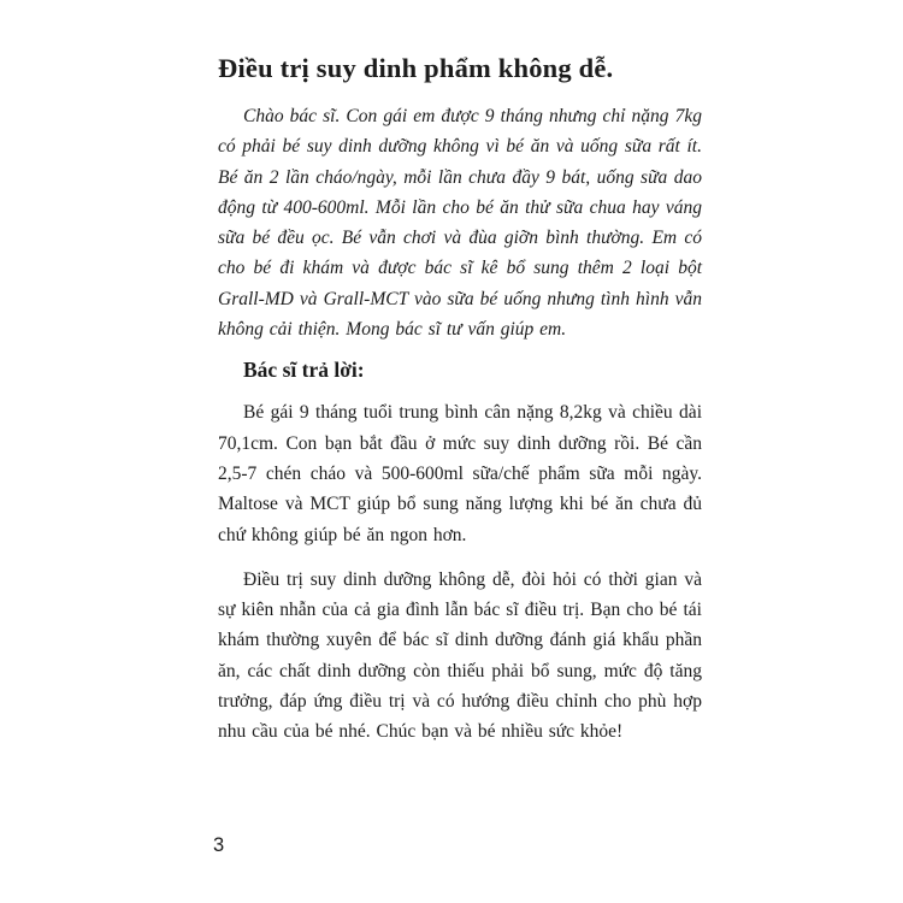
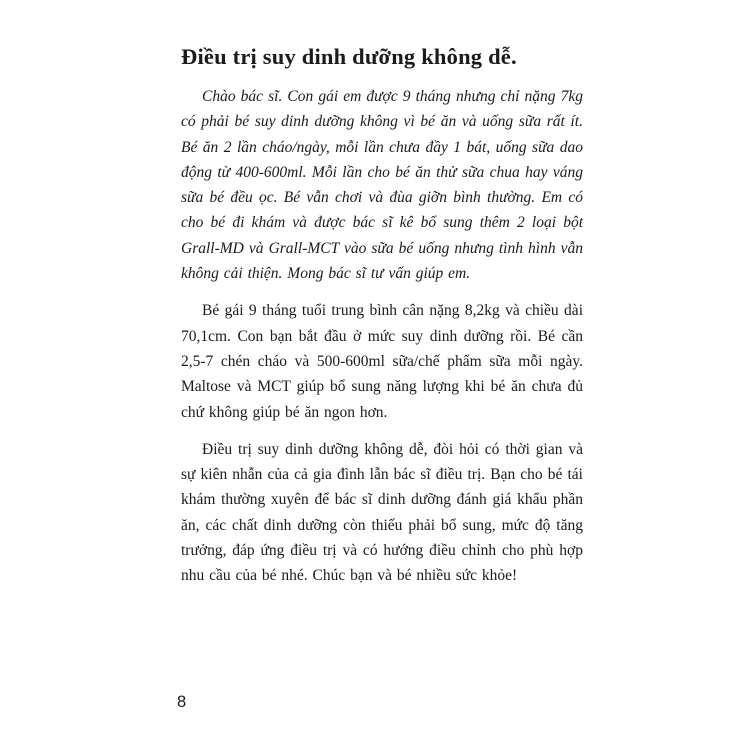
- Điều trị suy dinh phẩm không dễ.
+ Điều trị suy dinh dưỡng không dễ.
- Chào bác sĩ. Con gái em được 9 tháng nhưng chỉ nặng 7kg có phải bé suy dinh dưỡng không vì bé ăn và uống sữa rất ít. Bé ăn 2 lần cháo/ngày, mỗi lần chưa đầy 9 bát, uống sữa dao động từ 400-600ml. Mỗi lần cho bé ăn thử sữa chua hay váng sữa bé đều ọc. Bé vẫn chơi và đùa giỡn bình thường. Em có cho bé đi khám và được bác sĩ kê bổ sung thêm 2 loại bột Grall-MD và Grall-MCT vào sữa bé uống nhưng tình hình vẫn không cải thiện. Mong bác sĩ tư vấn giúp em.
+ Chào bác sĩ. Con gái em được 9 tháng nhưng chỉ nặng 7kg có phải bé suy dinh dưỡng không vì bé ăn và uống sữa rất ít. Bé ăn 2 lần cháo/ngày, mỗi lần chưa đầy 1 bát, uống sữa dao động từ 400-600ml. Mỗi lần cho bé ăn thử sữa chua hay váng sữa bé đều ọc. Bé vẫn chơi và đùa giỡn bình thường. Em có cho bé đi khám và được bác sĩ kê bổ sung thêm 2 loại bột Grall-MD và Grall-MCT vào sữa bé uống nhưng tình hình vẫn không cải thiện. Mong bác sĩ tư vấn giúp em.
- Bác sĩ trả lời:
  Bé gái 9 tháng tuổi trung bình cân nặng 8,2kg và chiều dài 70,1cm. Con bạn bắt đầu ở mức suy dinh dưỡng rồi. Bé cần 2,5-7 chén cháo và 500-600ml sữa/chế phẩm sữa mỗi ngày. Maltose và MCT giúp bổ sung năng lượng khi bé ăn chưa đủ chứ không giúp bé ăn ngon hơn.
  Điều trị suy dinh dưỡng không dễ, đòi hỏi có thời gian và sự kiên nhẫn của cả gia đình lẫn bác sĩ điều trị. Bạn cho bé tái khám thường xuyên để bác sĩ dinh dưỡng đánh giá khẩu phần ăn, các chất dinh dưỡng còn thiếu phải bổ sung, mức độ tăng trưởng, đáp ứng điều trị và có hướng điều chỉnh cho phù hợp nhu cầu của bé nhé. Chúc bạn và bé nhiều sức khỏe!
- 3
+ 8
